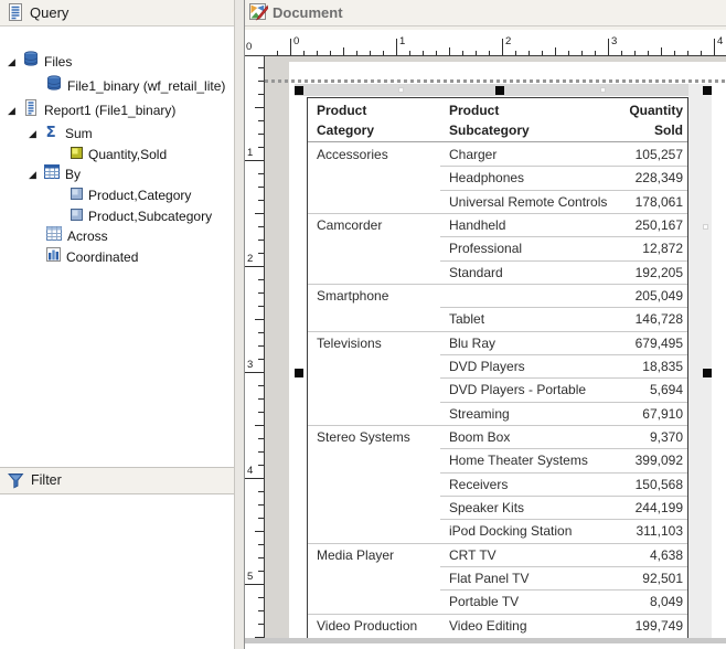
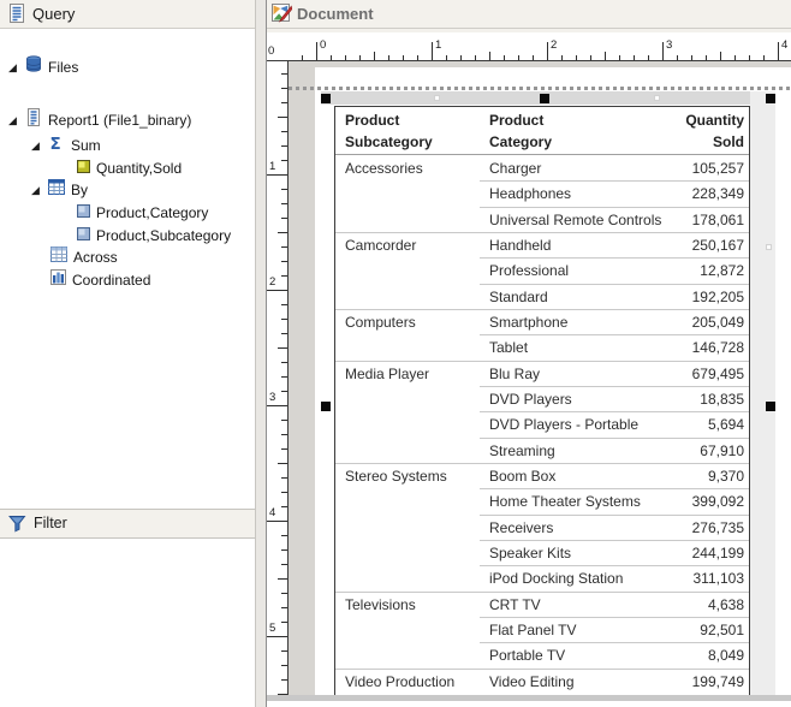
  Query
  ◢
  Files
- File1_binary (wf_retail_lite)
  ◢
  Report1 (File1_binary)
  ◢
  Σ
  Sum
  Quantity,Sold
  ◢
  By
  Product,Category
  Product,Subcategory
  Across
  Coordinated
  Filter
  Document
  0
  0
  1
  2
  3
  4
  1
  2
  3
  4
  5
  Product
- Category
+ Subcategory
  Product
- Subcategory
+ Category
  Quantity
  Sold
  Accessories
  Charger
  105,257
  Headphones
  228,349
  Universal Remote Controls
  178,061
  Camcorder
  Handheld
  250,167
  Professional
  12,872
  Standard
  192,205
+ Computers
  Smartphone
  205,049
  Tablet
  146,728
- Televisions
+ Media Player
  Blu Ray
  679,495
  DVD Players
  18,835
  DVD Players - Portable
  5,694
  Streaming
  67,910
  Stereo Systems
  Boom Box
  9,370
  Home Theater Systems
  399,092
  Receivers
- 150,568
+ 276,735
  Speaker Kits
  244,199
  iPod Docking Station
  311,103
- Media Player
+ Televisions
  CRT TV
  4,638
  Flat Panel TV
  92,501
  Portable TV
  8,049
  Video Production
  Video Editing
  199,749
